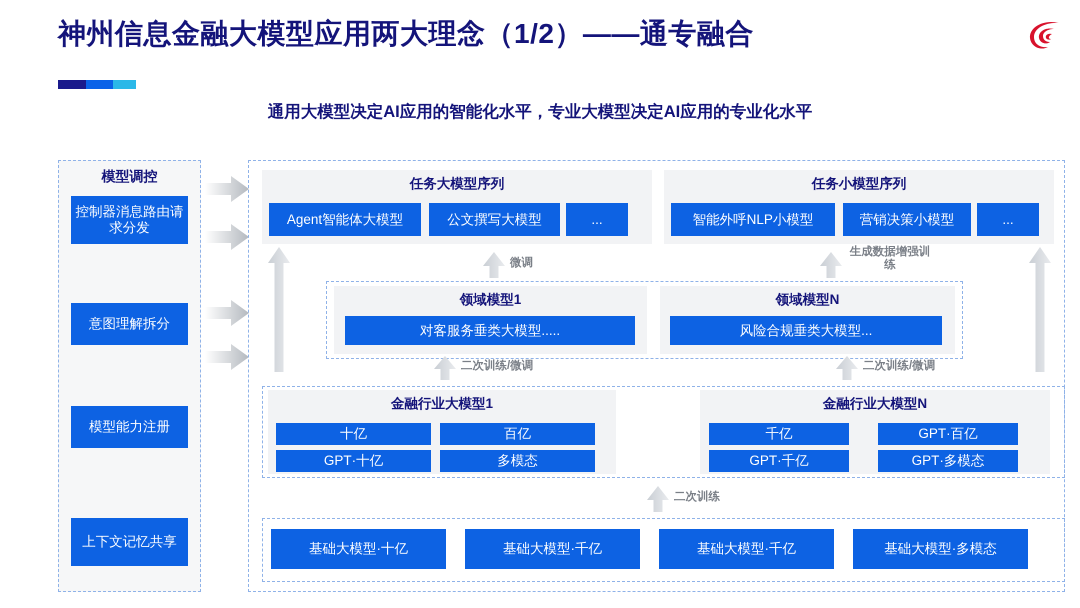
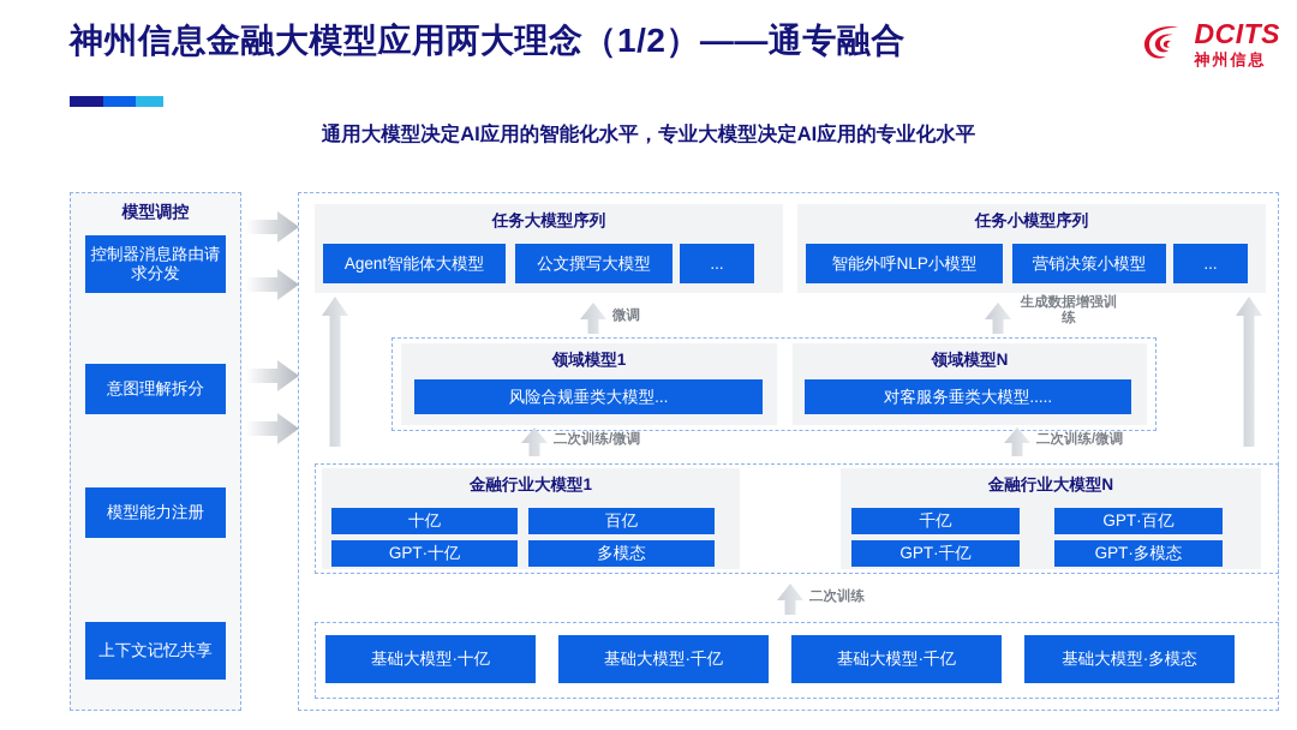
  神州信息金融大模型应用两大理念（1/2）——通专融合
  通用大模型决定AI应用的智能化水平，专业大模型决定AI应用的专业化水平
+ DCITS
+ 神州信息
  模型调控
  控制器消息路由请求分发
  意图理解拆分
  模型能力注册
  上下文记忆共享
  任务大模型序列
  Agent智能体大模型
  公文撰写大模型
  ...
  任务小模型序列
  智能外呼NLP小模型
  营销决策小模型
  ...
  微调
  生成数据增强训练
  领域模型1
- 对客服务垂类大模型.....
+ 风险合规垂类大模型...
  领域模型N
- 风险合规垂类大模型...
+ 对客服务垂类大模型.....
  二次训练/微调
  二次训练/微调
  金融行业大模型1
  十亿
  百亿
  GPT·十亿
  多模态
  金融行业大模型N
  千亿
  GPT·百亿
  GPT·千亿
  GPT·多模态
  二次训练
  基础大模型·十亿
  基础大模型·千亿
  基础大模型·千亿
  基础大模型·多模态
